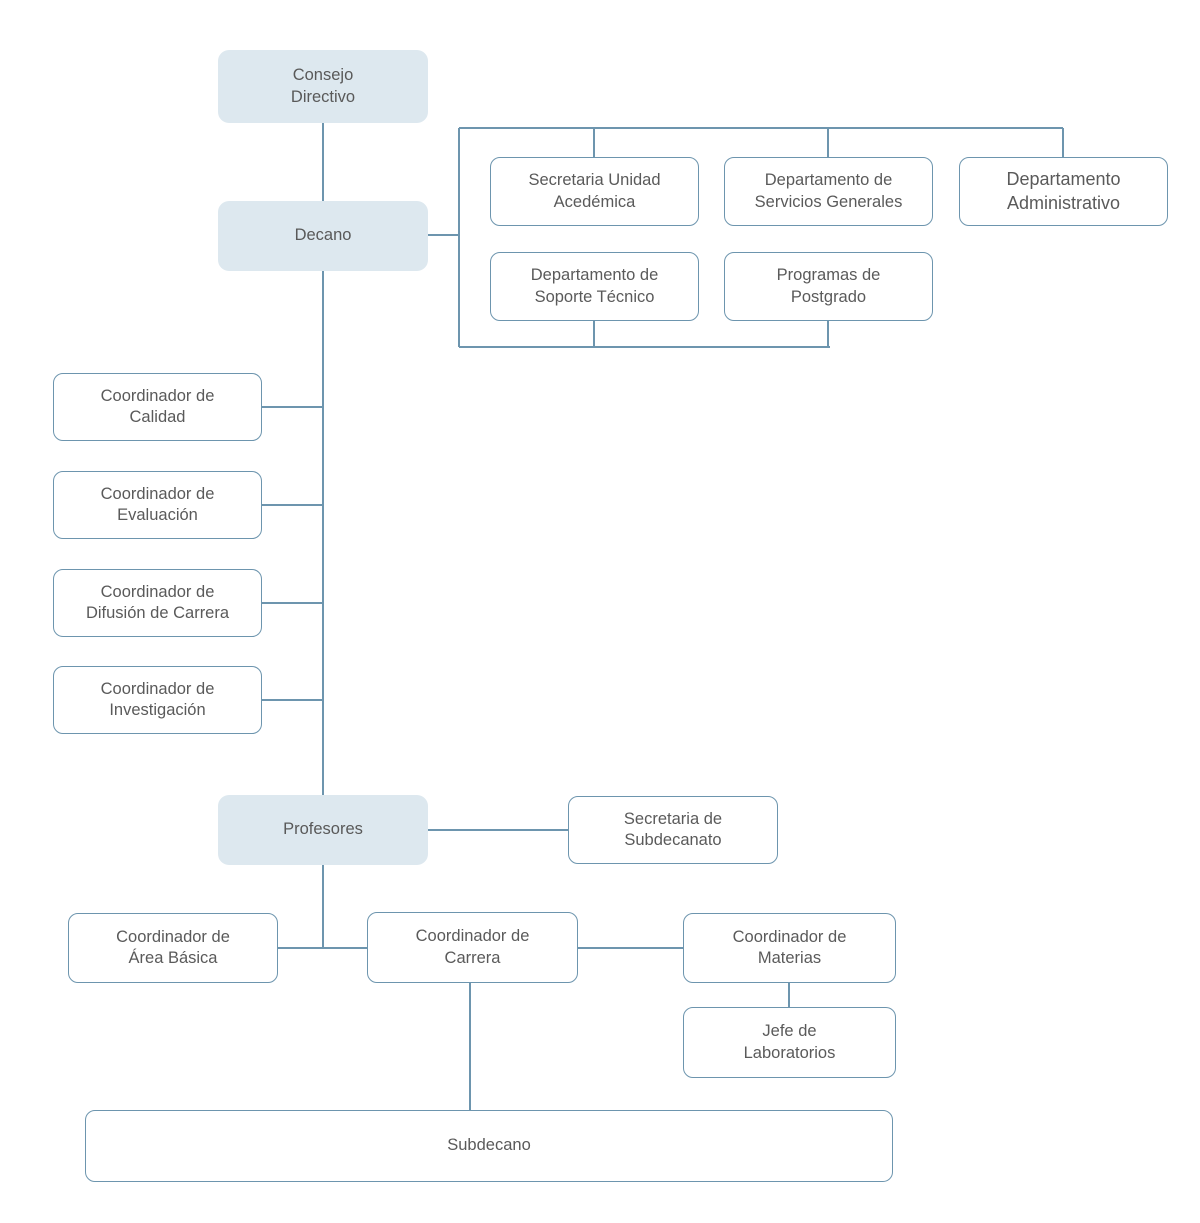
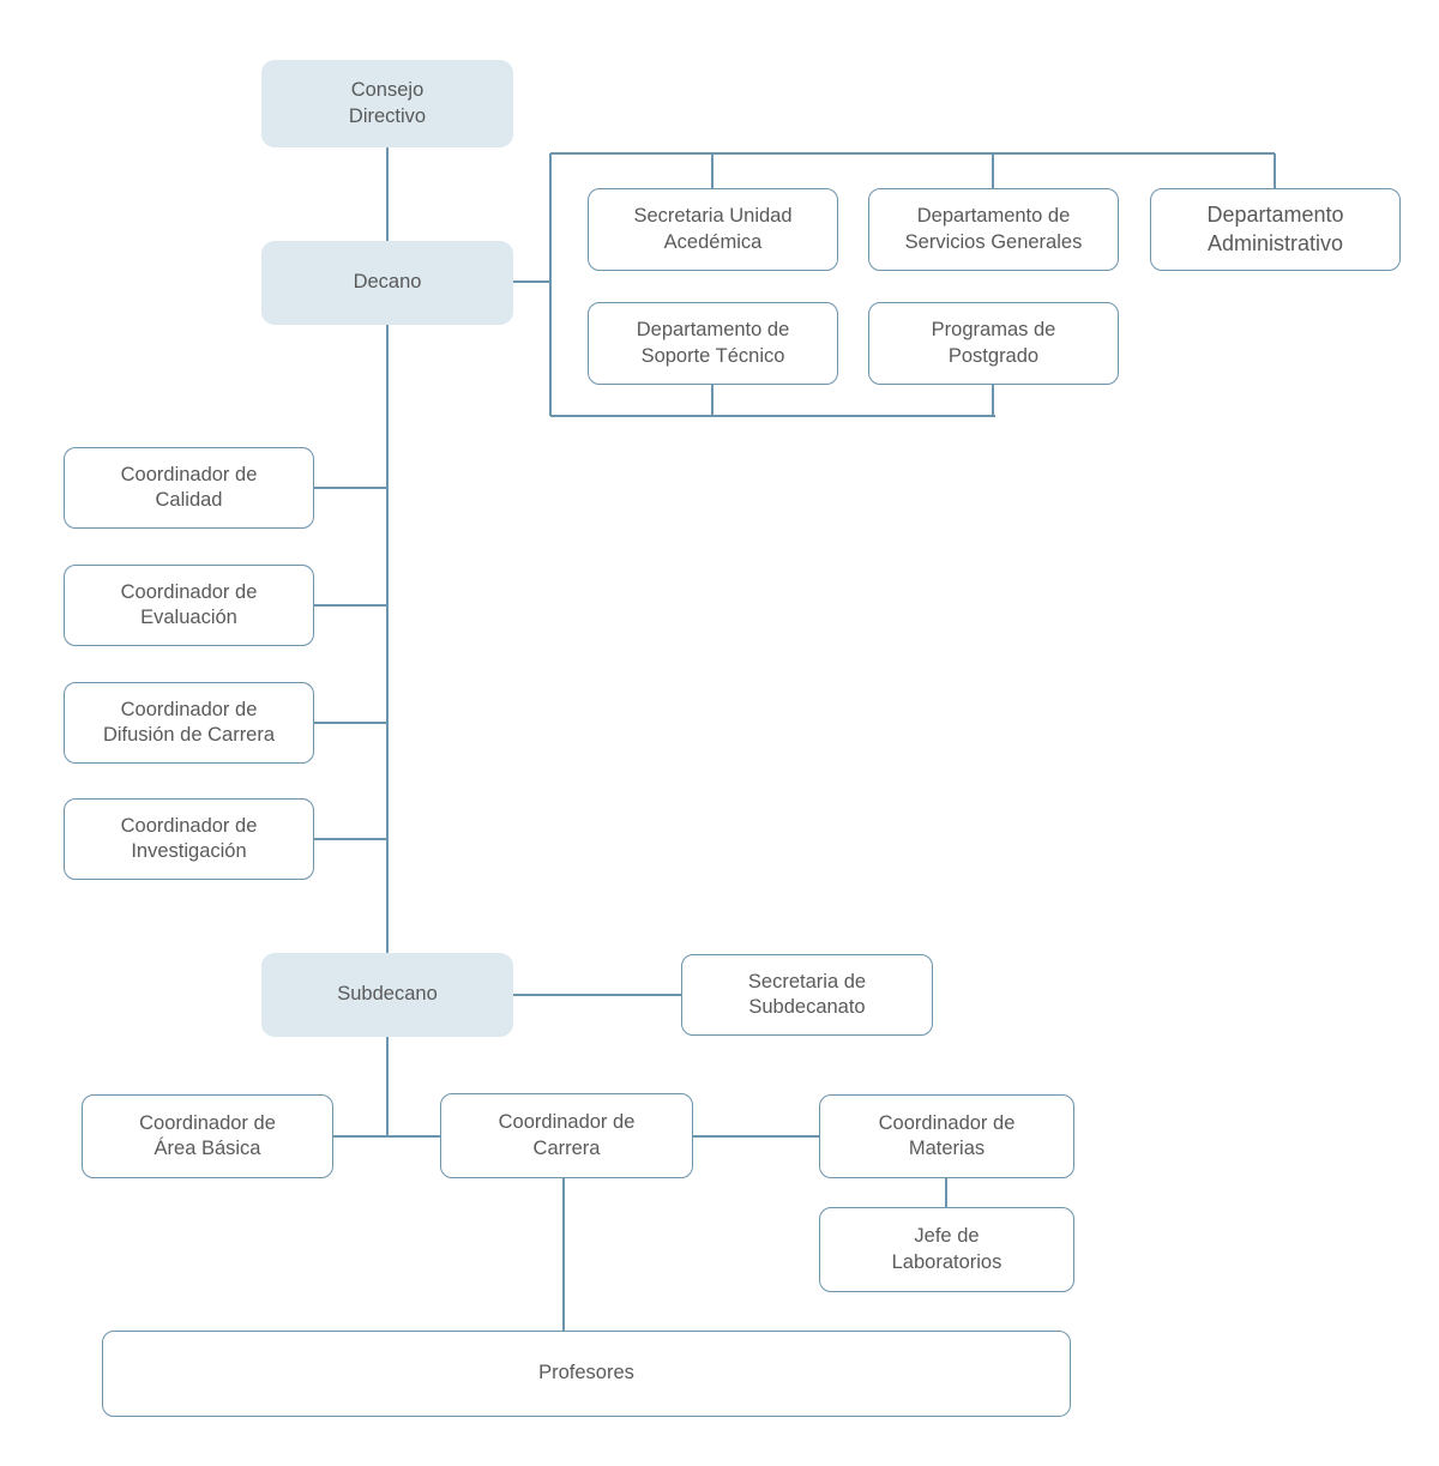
  Consejo
  Directivo
  Decano
  Secretaria Unidad
  Acedémica
  Departamento de
  Servicios Generales
  Departamento
  Administrativo
  Departamento de
  Soporte Técnico
  Programas de
  Postgrado
  Coordinador de
  Calidad
  Coordinador de
  Evaluación
  Coordinador de
  Difusión de Carrera
  Coordinador de
  Investigación
- Profesores
+ Subdecano
  Secretaria de
  Subdecanato
  Coordinador de
  Área Básica
  Coordinador de
  Carrera
  Coordinador de
  Materias
  Jefe de
  Laboratorios
- Subdecano
+ Profesores
